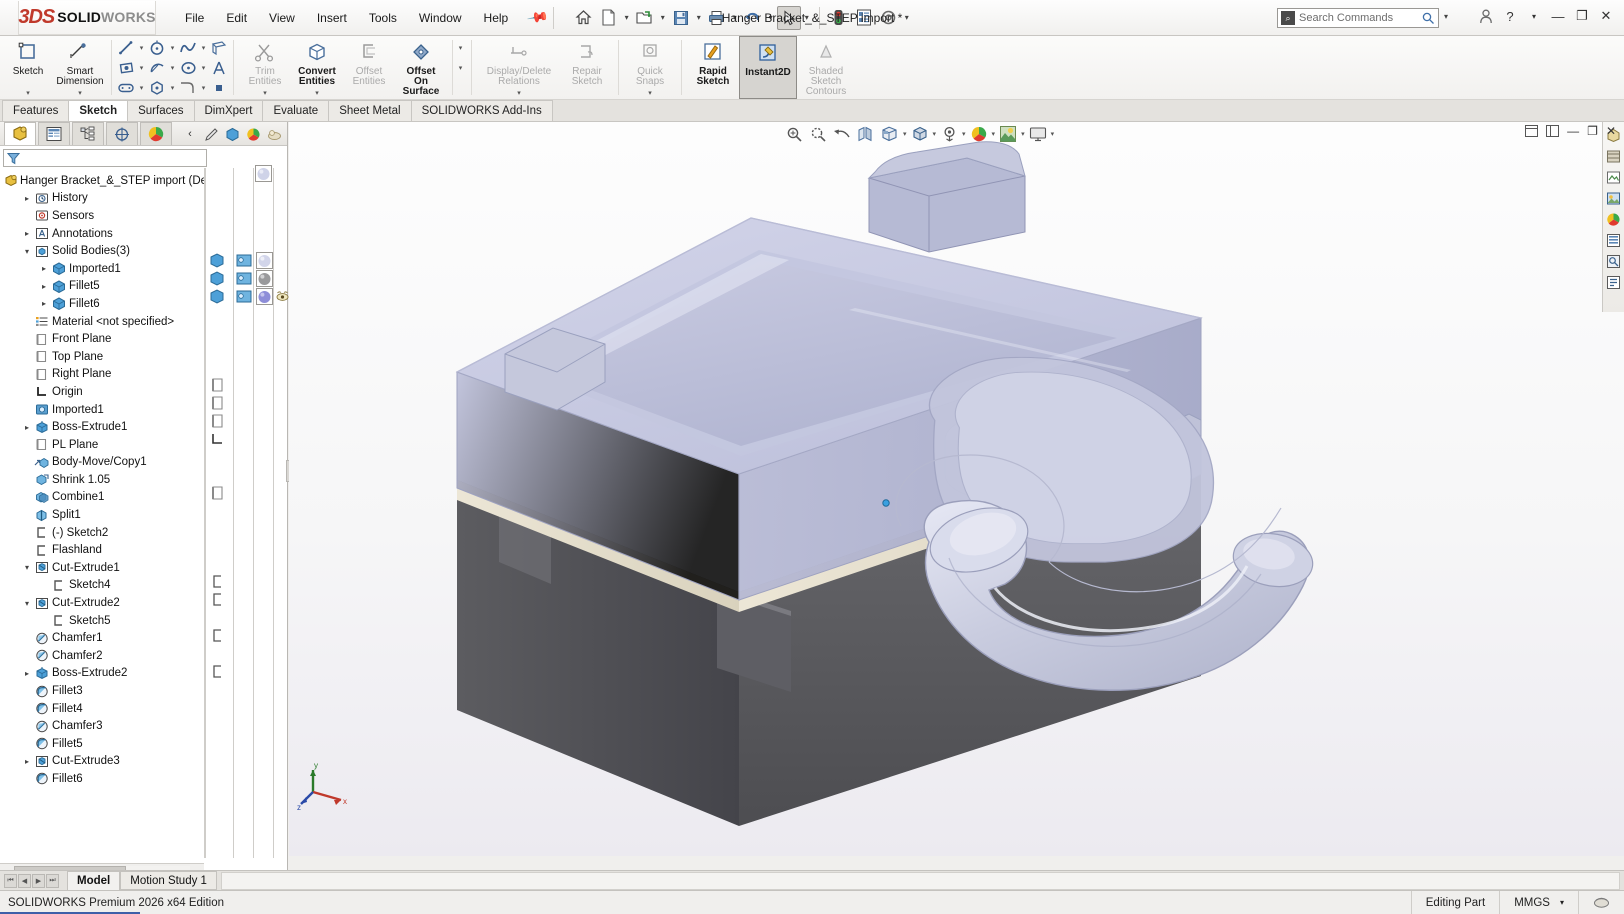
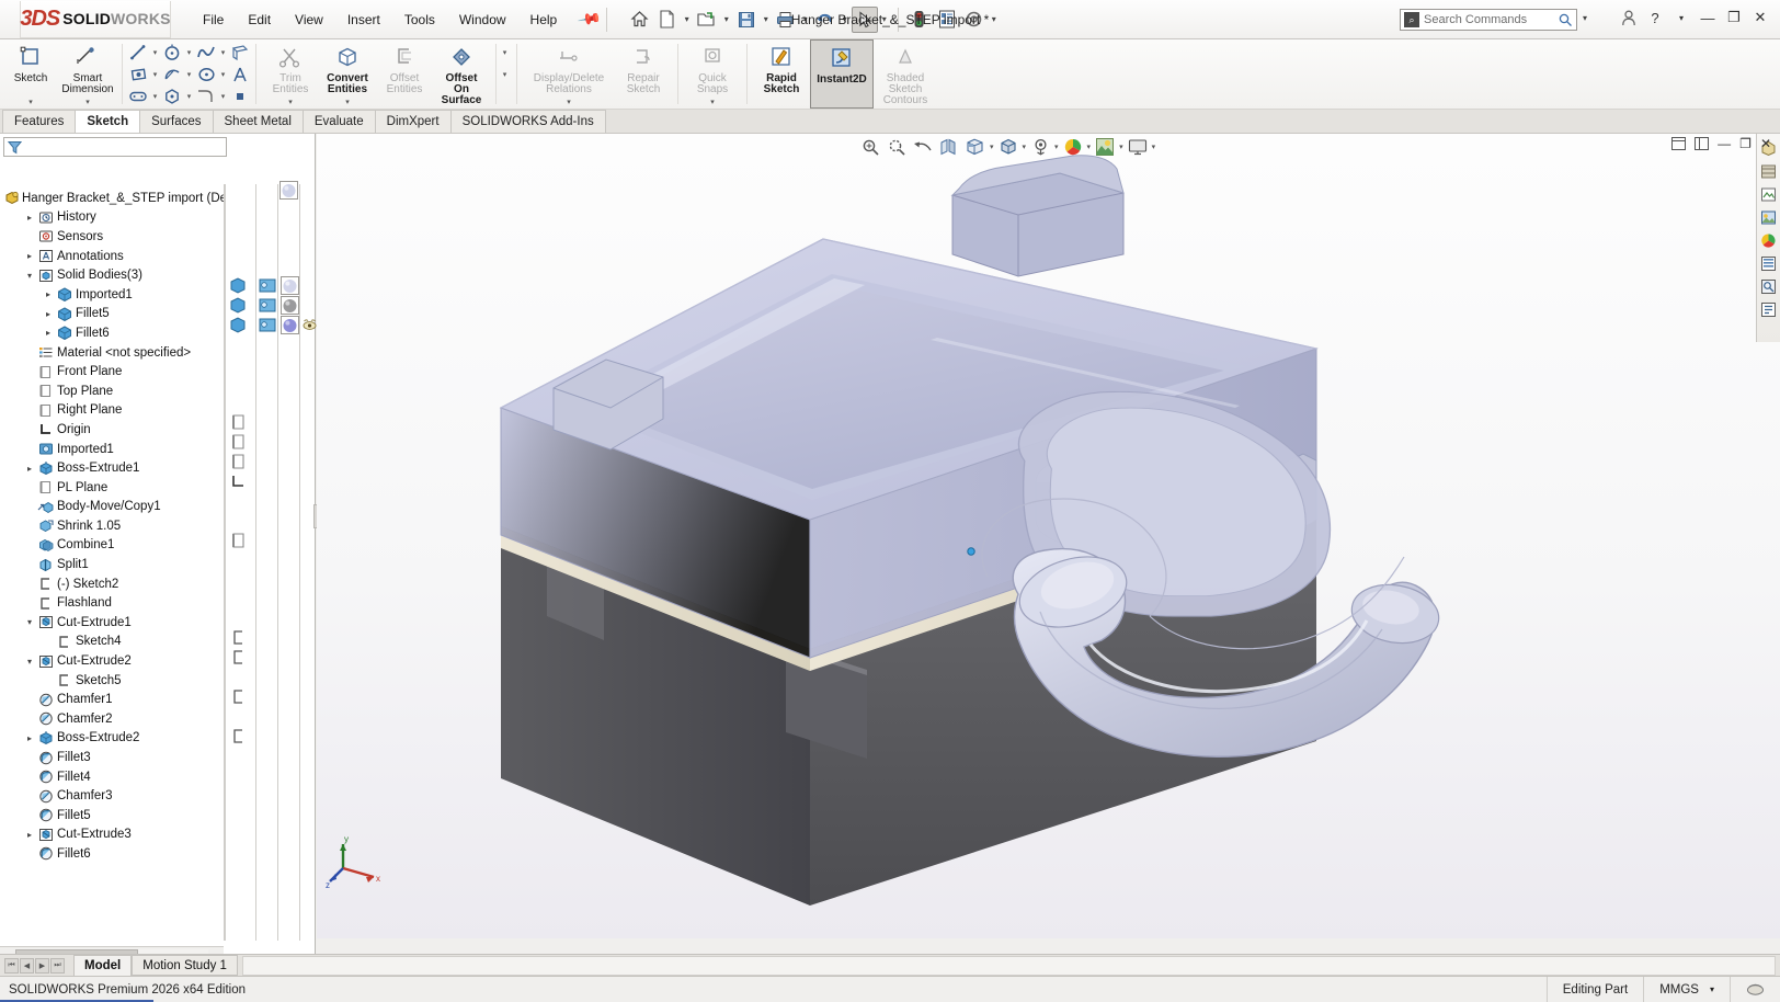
  3DS
  SOLIDWORKS
  File
  Edit
  View
  Insert
  Tools
  Window
  Help
  ▾
  ▾
  ▾
  ▾
  ▾
  ▾
  ▾
  Hanger Bracket_&_STEP import *
  ⌕
  Search Commands
  ▾
  ?
  ▾
  —
  ❐
  ✕
  Sketch
  Smart
  Dimension
  Trim
  Entities
  Convert
  Entities
  Offset
  Entities
  Offset
  On
  Surface
  Display/Delete
  Relations
  Repair
  Sketch
  Quick
  Snaps
  Rapid
  Sketch
  Instant2D
  Shaded
  Sketch
  Contours
  Features
  Sketch
  Surfaces
- DimXpert
+ Sheet Metal
  Evaluate
- Sheet Metal
+ DimXpert
  SOLIDWORKS Add-Ins
- ‹
  Hanger Bracket_&_STEP import (De
  ▸
  History
  Sensors
  ▸
  Annotations
  ▾
  Solid Bodies(3)
  ▸
  Imported1
  ▸
  Fillet5
  ▸
  Fillet6
  Material <not specified>
  Front Plane
  Top Plane
  Right Plane
  Origin
  Imported1
  ▸
  Boss-Extrude1
  PL Plane
  Body-Move/Copy1
  Shrink 1.05
  Combine1
  Split1
  (-) Sketch2
  Flashland
  ▾
  Cut-Extrude1
  Sketch4
  ▾
  Cut-Extrude2
  Sketch5
  Chamfer1
  Chamfer2
  ▸
  Boss-Extrude2
  Fillet3
  Fillet4
  Chamfer3
  Fillet5
  ▸
  Cut-Extrude3
  Fillet6
  —
  ❐
  ✕
  y
  x
  z
  Model
  Motion Study 1
  SOLIDWORKS Premium 2026 x64 Edition
  Editing Part
  MMGS
  ▾
